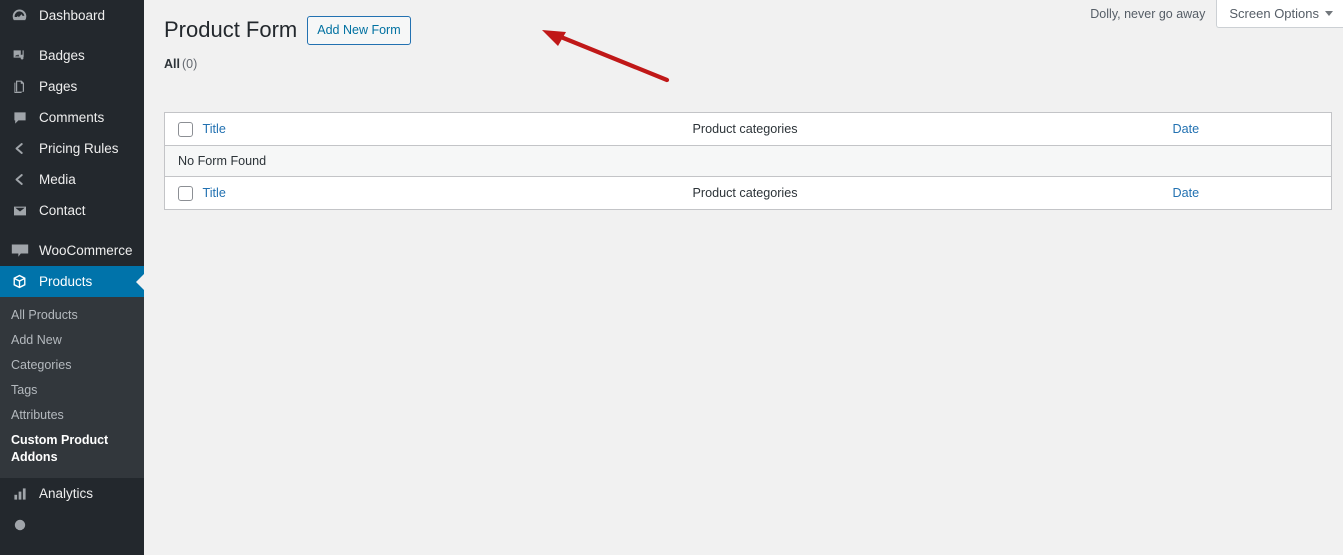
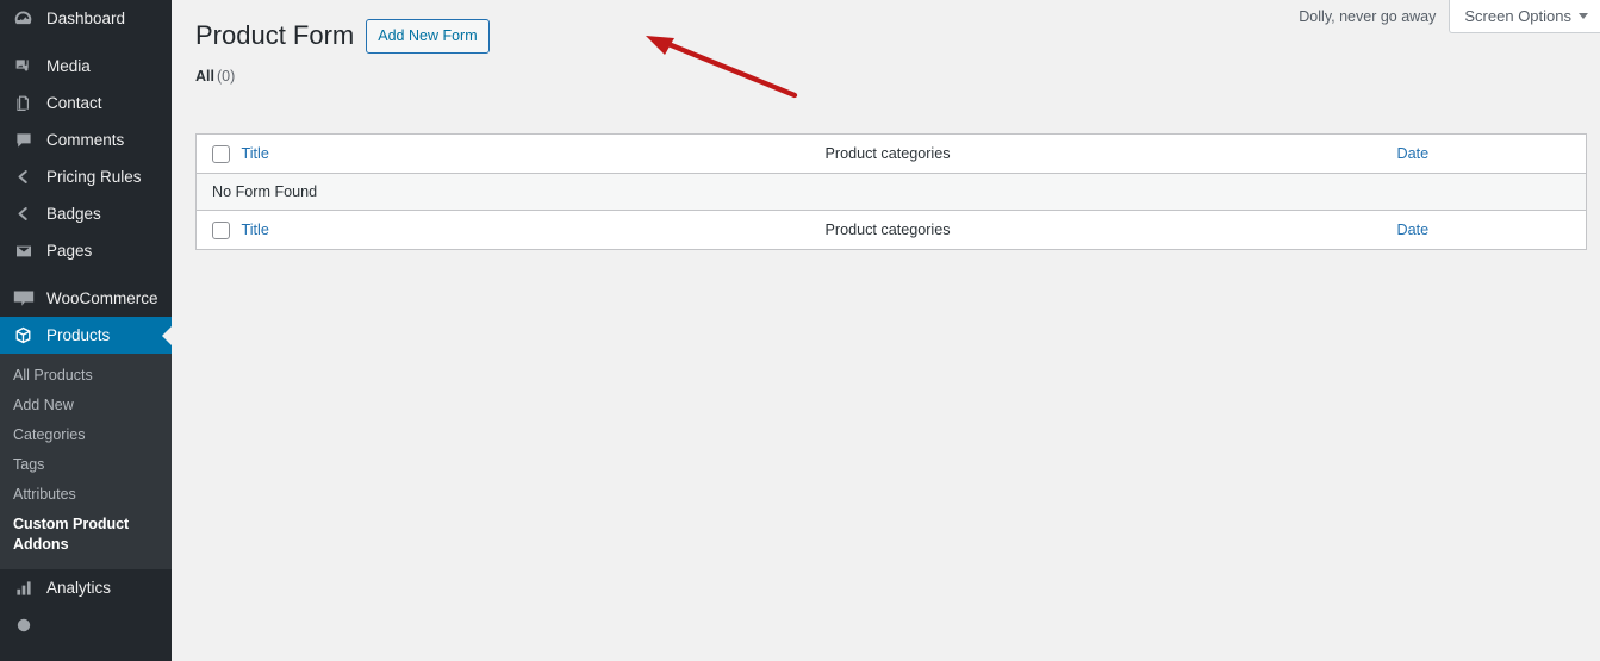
  Dashboard
- Badges
+ Media
- Pages
+ Contact
  Comments
  Pricing Rules
- Media
+ Badges
- Contact
+ Pages
  WooCommerce
  Products
  All Products
  Add New
  Categories
  Tags
  Attributes
  Custom Product Addons
  Analytics
  Dolly, never go away
  Screen Options
  Product Form
  Add New Form
  All (0)
  	Title	Product categories	Date
  No Form Found
  	Title	Product categories	Date
